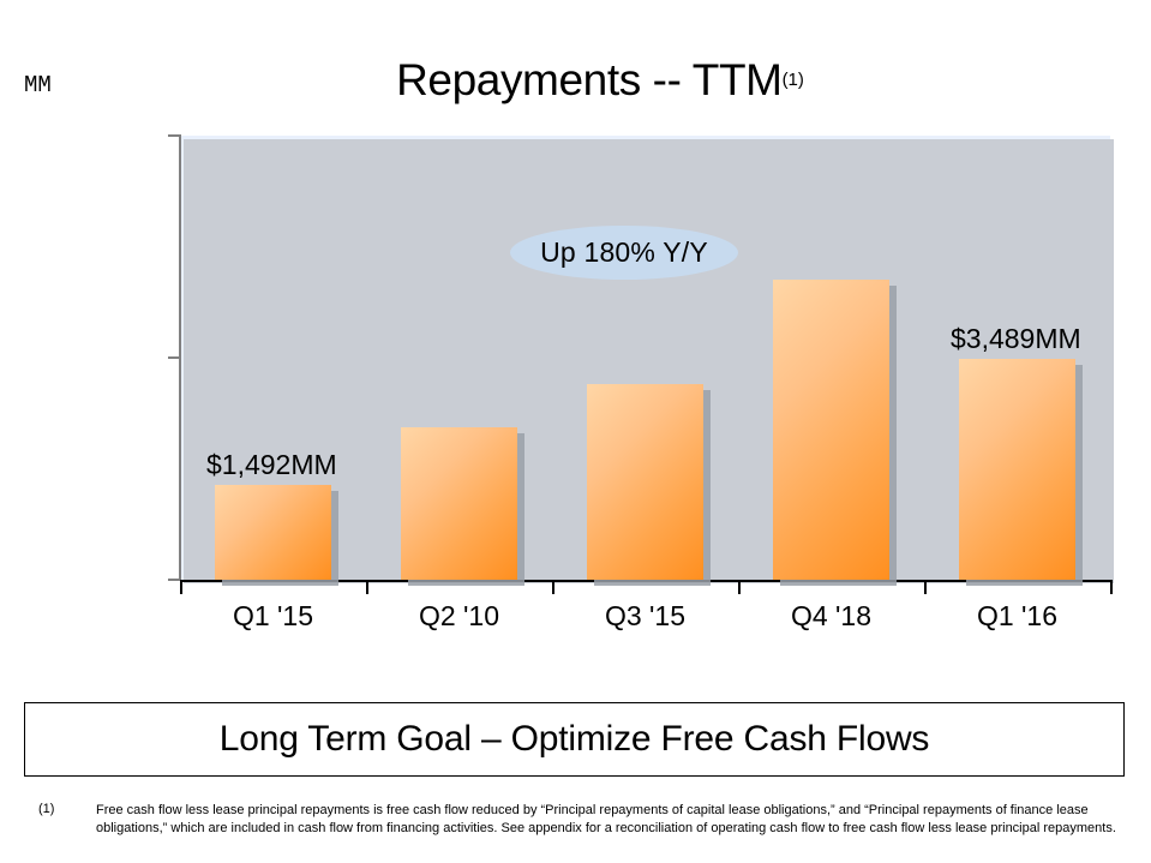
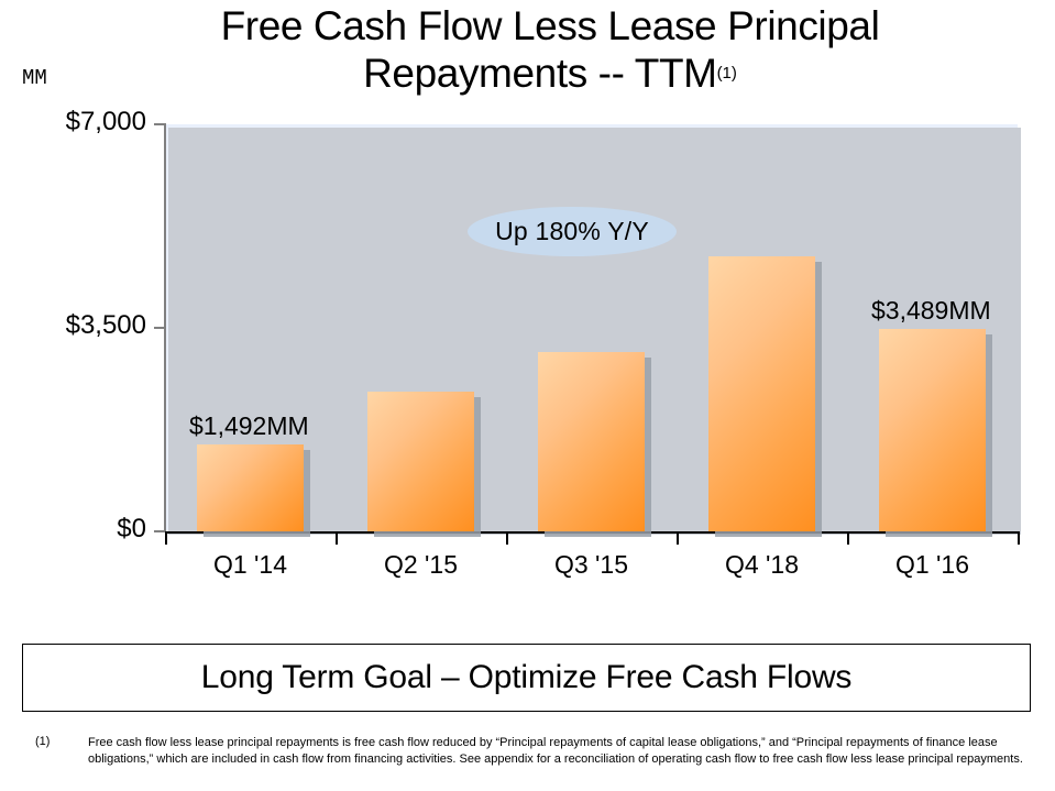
+ Free Cash Flow Less Lease Principal
  Repayments -- TTM(1)
  MM
+ $0
+ $3,500
+ $7,000
  $1,492MM
  $3,489MM
- Q1 '15
+ Q1 '14
- Q2 '10
+ Q2 '15
  Q3 '15
  Q4 '18
  Q1 '16
  Up 180% Y/Y
  Long Term Goal – Optimize Free Cash Flows
  (1)
  Free cash flow less lease principal repayments is free cash flow reduced by “Principal repayments of capital lease obligations,” and “Principal repayments of finance lease obligations,” which are included in cash flow from financing activities. See appendix for a reconciliation of operating cash flow to free cash flow less lease principal repayments.
